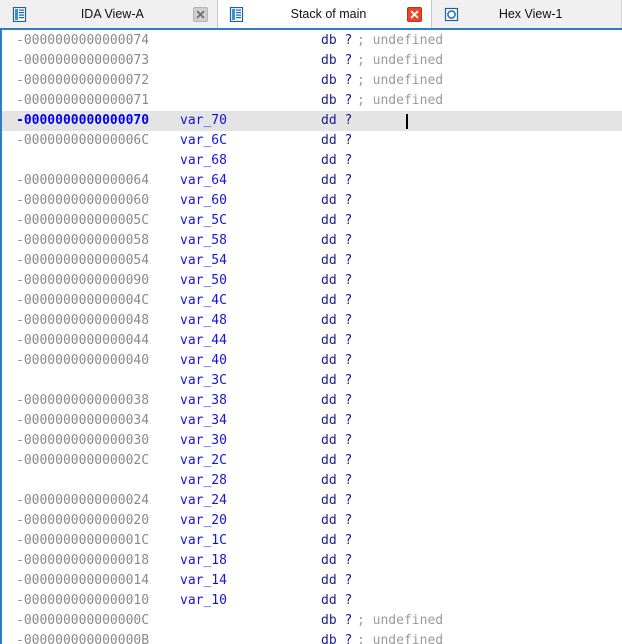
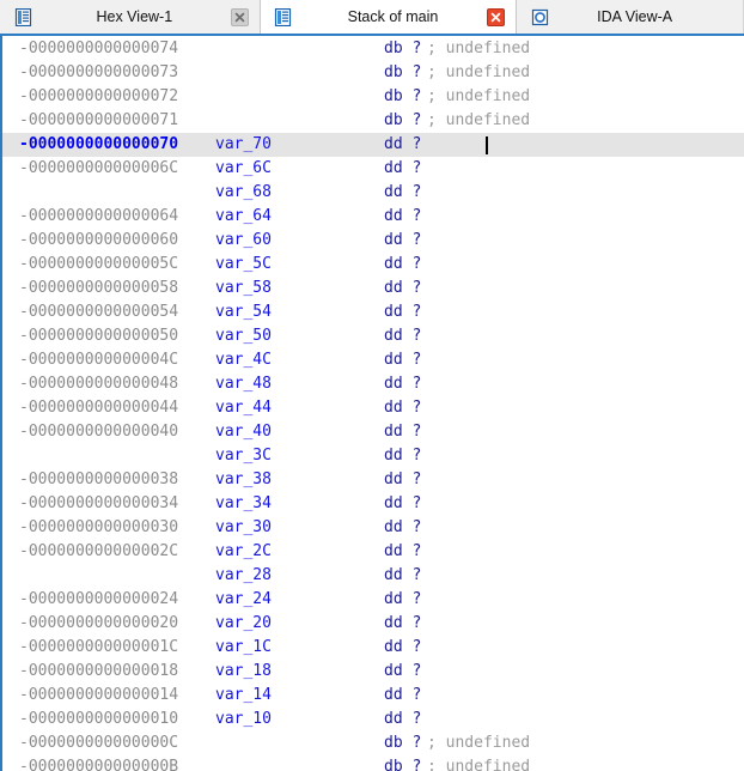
- IDA View-A
+ Hex View-1
  Stack of main
- Hex View-1
+ IDA View-A
  -0000000000000074
  db ?
  ; undefined
  -0000000000000073
  db ?
  ; undefined
  -0000000000000072
  db ?
  ; undefined
  -0000000000000071
  db ?
  ; undefined
  -0000000000000070
  var_70
  dd ?
  -000000000000006C
  var_6C
  dd ?
  var_68
  dd ?
  -0000000000000064
  var_64
  dd ?
  -0000000000000060
  var_60
  dd ?
  -000000000000005C
  var_5C
  dd ?
  -0000000000000058
  var_58
  dd ?
  -0000000000000054
  var_54
  dd ?
- -0000000000000090
+ -0000000000000050
  var_50
  dd ?
  -000000000000004C
  var_4C
  dd ?
  -0000000000000048
  var_48
  dd ?
  -0000000000000044
  var_44
  dd ?
  -0000000000000040
  var_40
  dd ?
  var_3C
  dd ?
  -0000000000000038
  var_38
  dd ?
  -0000000000000034
  var_34
  dd ?
  -0000000000000030
  var_30
  dd ?
  -000000000000002C
  var_2C
  dd ?
  var_28
  dd ?
  -0000000000000024
  var_24
  dd ?
  -0000000000000020
  var_20
  dd ?
  -000000000000001C
  var_1C
  dd ?
  -0000000000000018
  var_18
  dd ?
  -0000000000000014
  var_14
  dd ?
  -0000000000000010
  var_10
  dd ?
  -000000000000000C
  db ?
  ; undefined
  -000000000000000B
  db ?
  ; undefined
